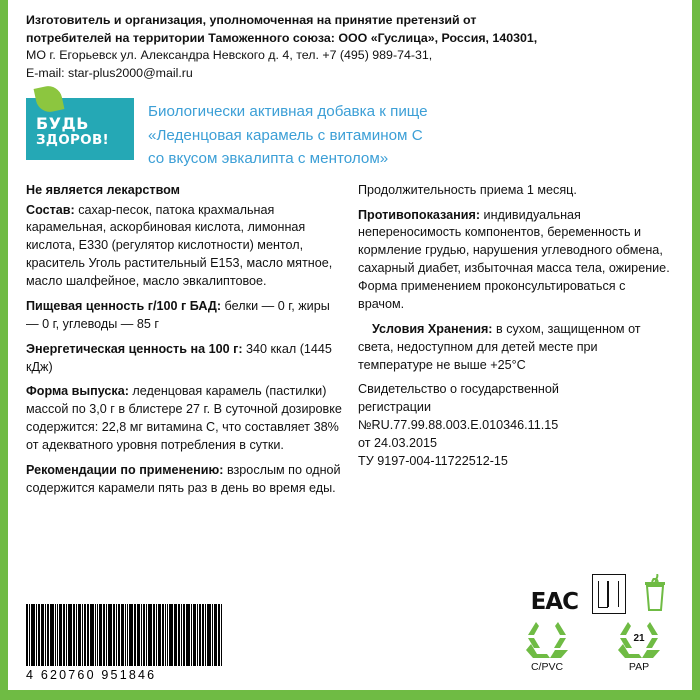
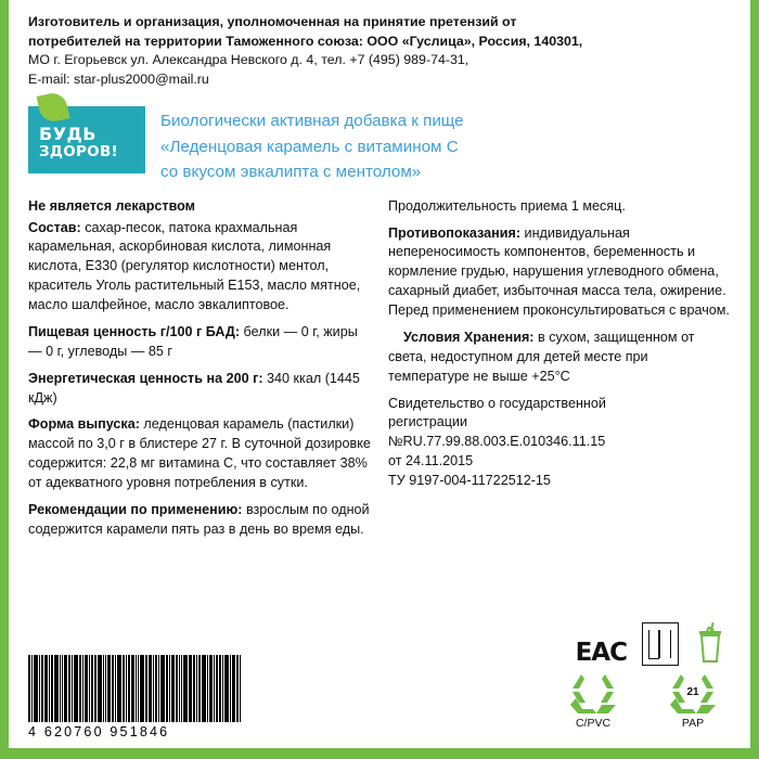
  Изготовитель и организация, уполномоченная на принятие претензий от
  потребителей на территории Таможенного союза: ООО «Гуслица», Россия, 140301,
  МО г. Егорьевск ул. Александра Невского д. 4, тел. +7 (495) 989-74-31,
  E-mail: star-plus2000@mail.ru
  БУДЬ
  ЗДОРОВ!
  Биологически активная добавка к пище
  «Леденцовая карамель с витамином С
  со вкусом эвкалипта с ментолом»
  Не является лекарством
  Состав: сахар-песок, патока крахмальная карамельная, аскорбиновая кислота, лимонная кислота, E330 (регулятор кислотности) ментол, краситель Уголь растительный E153, масло мятное, масло шалфейное, масло эвкалиптовое.
  Пищевая ценность г/100 г БАД: белки — 0 г, жиры — 0 г, углеводы — 85 г
- Энергетическая ценность на 100 г: 340 ккал (1445 кДж)
+ Энергетическая ценность на 200 г: 340 ккал (1445 кДж)
  Форма выпуска: леденцовая карамель (пастилки) массой по 3,0 г в блистере 27 г. В суточной дозировке содержится: 22,8 мг витамина С, что составляет 38% от адекватного уровня потребления в сутки.
  Рекомендации по применению: взрослым по одной содержится карамели пять раз в день во время еды.
  Продолжительность приема 1 месяц.
- Противопоказания: индивидуальная непереносимость компонентов, беременность и кормление грудью, нарушения углеводного обмена, сахарный диабет, избыточная масса тела, ожирение. Форма применением проконсультироваться с врачом.
+ Противопоказания: индивидуальная непереносимость компонентов, беременность и кормление грудью, нарушения углеводного обмена, сахарный диабет, избыточная масса тела, ожирение. Перед применением проконсультироваться с врачом.
  Условия Хранения: в сухом, защищенном от света, недоступном для детей месте при температуре не выше +25°С
  Свидетельство о государственной
  регистрации
  №RU.77.99.88.003.Е.010346.11.15
- от 24.03.2015
+ от 24.11.2015
  ТУ 9197-004-11722512-15
  4 620760 951846
  EAC
  C/PVC
  21
  PAP
